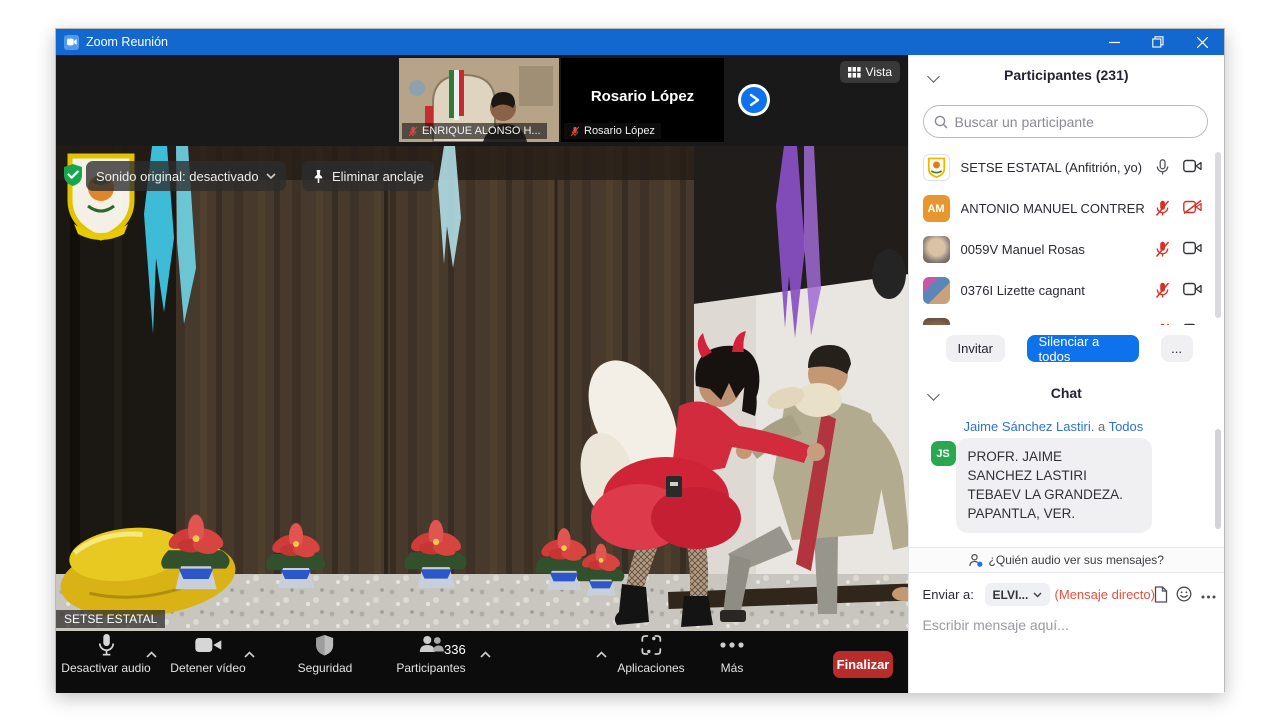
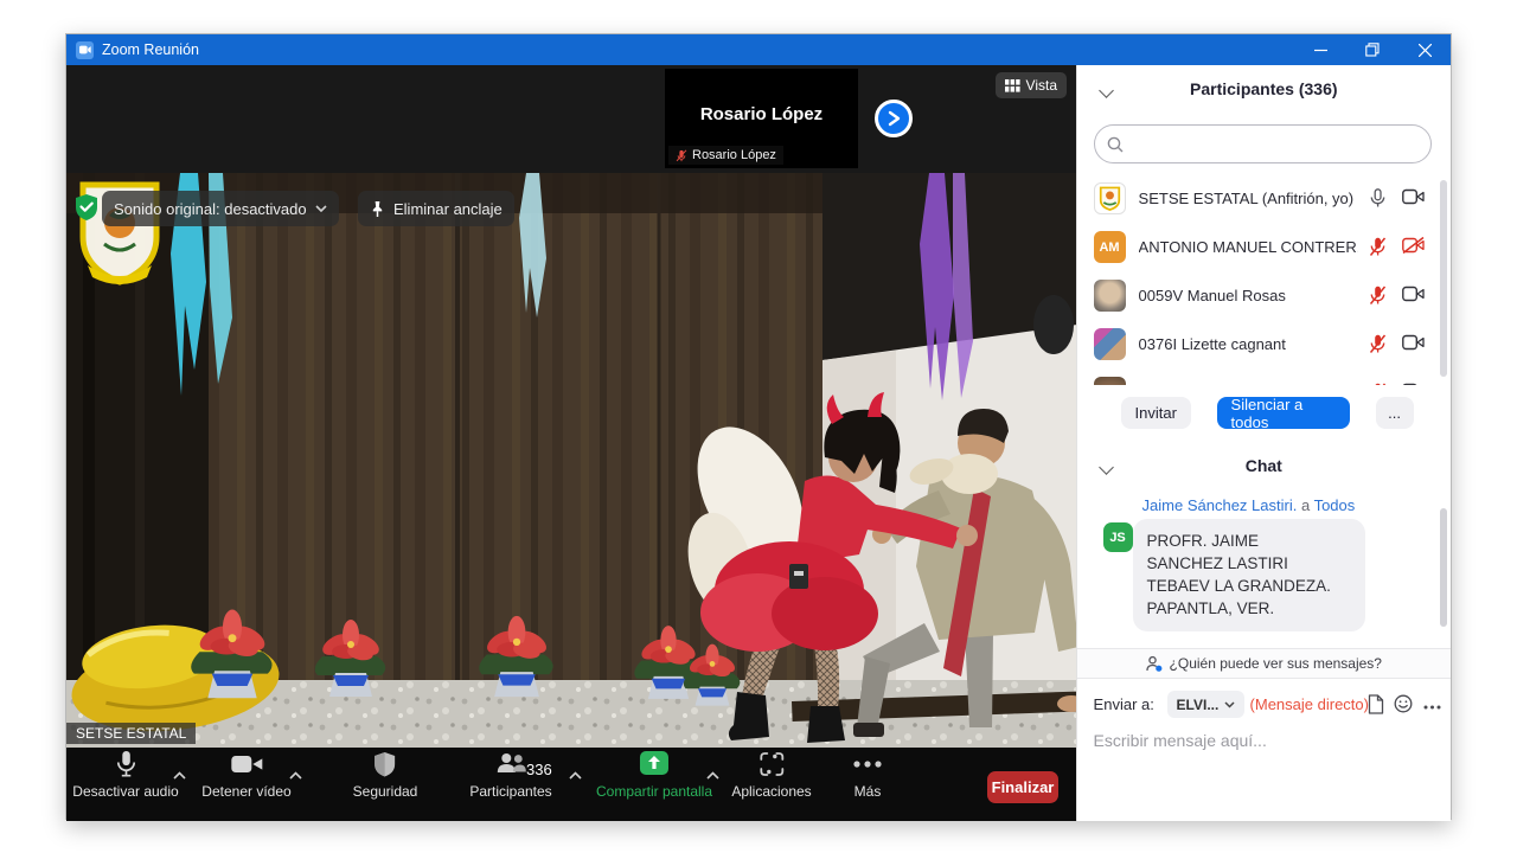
  Zoom Reunión
- ENRIQUE ALONSO H...
  Rosario López
  Rosario López
  Vista
  Sonido original: desactivado
  Eliminar anclaje
  SETSE ESTATAL
  Desactivar audio
  Detener vídeo
  Seguridad
  Participantes
  336
+ Compartir pantalla
  Aplicaciones
  Más
  Finalizar
- Participantes (231)
+ Participantes (336)
- Buscar un participante
  SETSE ESTATAL (Anfitrión, yo)
  AM
  ANTONIO MANUEL CONTRER
  0059V Manuel Rosas
  0376I Lizette cagnant
  Invitar
  Silenciar a todos
  ...
  Chat
  Jaime Sánchez Lastiri. a Todos
  JS
  PROFR. JAIME
  SANCHEZ LASTIRI
  TEBAEV LA GRANDEZA.
  PAPANTLA, VER.
- ¿Quién audio ver sus mensajes?
+ ¿Quién puede ver sus mensajes?
  Enviar a:
  ELVI...
  (Mensaje directo)
  Escribir mensaje aquí...
